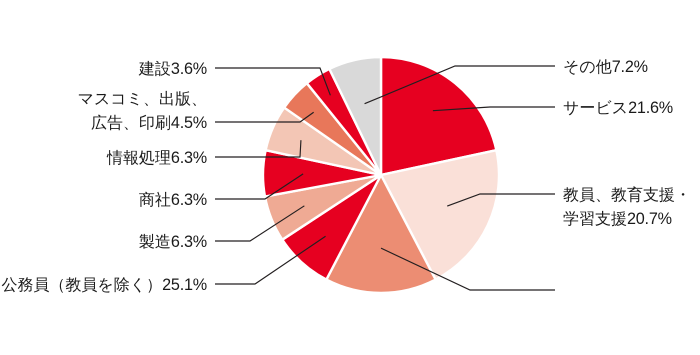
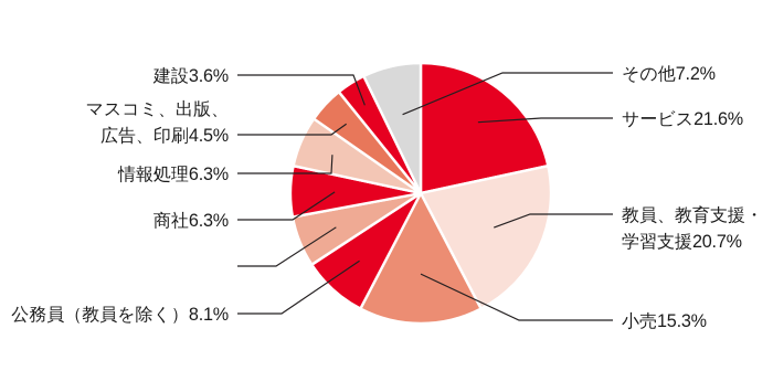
  その他7.2%
  サービス21.6%
  教員、教育支援・
  学習支援20.7%
+ 小売15.3%
  建設3.6%
  マスコミ、出版、
  広告、印刷4.5%
  情報処理6.3%
  商社6.3%
- 製造6.3%
- 公務員（教員を除く）25.1%
+ 公務員（教員を除く）8.1%
